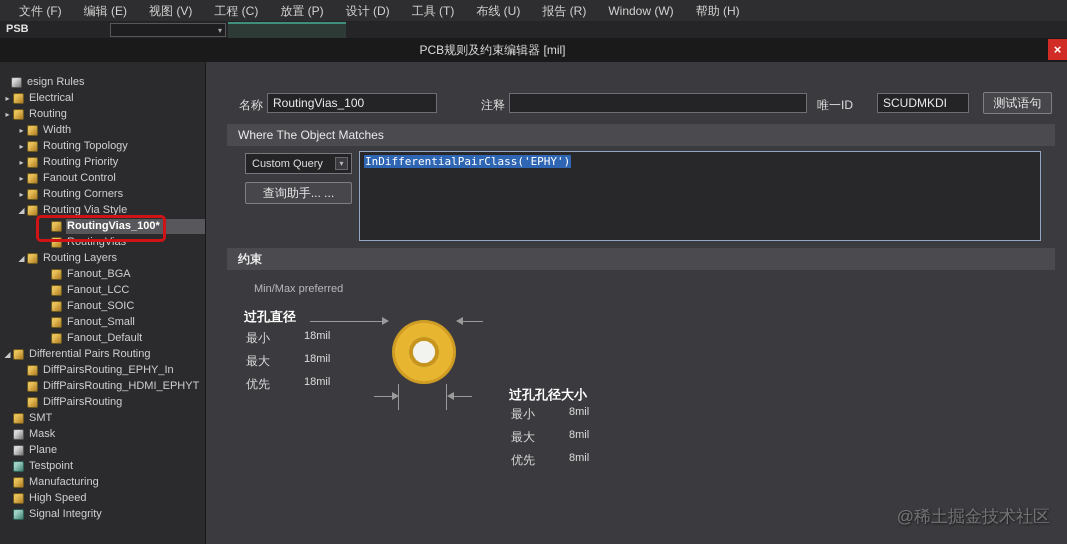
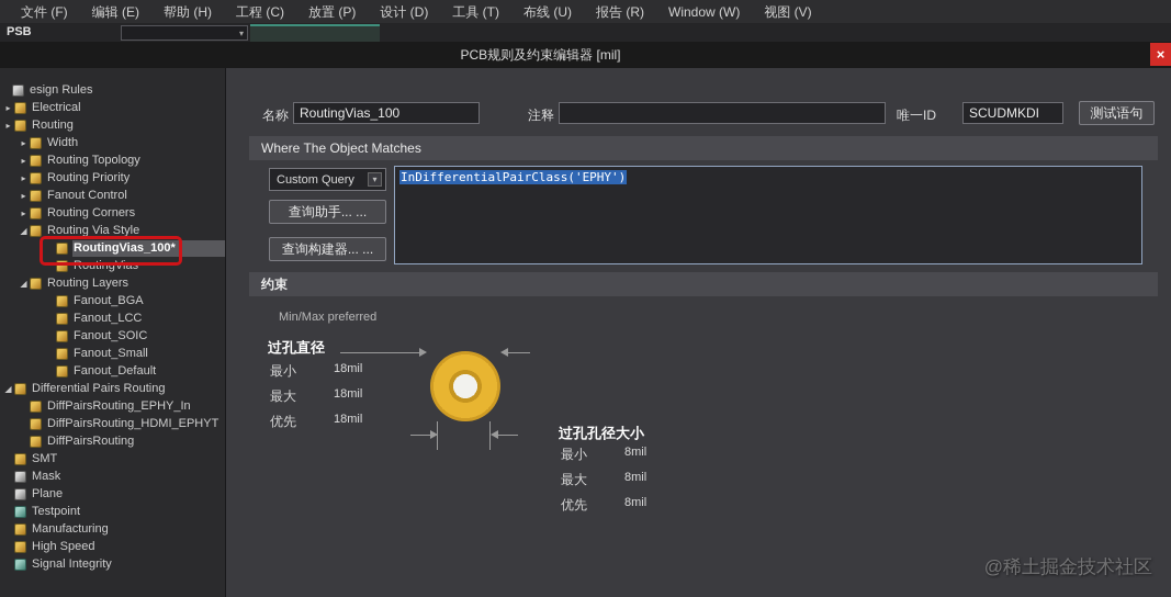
  文件 (F)
  编辑 (E)
- 视图 (V)
+ 帮助 (H)
  工程 (C)
  放置 (P)
  设计 (D)
  工具 (T)
  布线 (U)
  报告 (R)
  Window (W)
- 帮助 (H)
+ 视图 (V)
  PSB
  ▾
  PCB规则及约束编辑器 [mil]
  ×
  esign Rules
  ▸
  Electrical
  ▸
  Routing
  ▸
  Width
  ▸
  Routing Topology
  ▸
  Routing Priority
  ▸
  Fanout Control
  ▸
  Routing Corners
  ◢
  Routing Via Style
  RoutingVias_100*
  RoutingVias
  ◢
  Routing Layers
  Fanout_BGA
  Fanout_LCC
  Fanout_SOIC
  Fanout_Small
  Fanout_Default
  ◢
  Differential Pairs Routing
  DiffPairsRouting_EPHY_In
  DiffPairsRouting_HDMI_EPHYT
  DiffPairsRouting
  SMT
  Mask
  Plane
  Testpoint
  Manufacturing
  High Speed
  Signal Integrity
  名称
  RoutingVias_100
  注释
  唯一ID
  SCUDMKDI
  测试语句
  Where The Object Matches
  Custom Query
  ▾
  查询助手... ...
+ 查询构建器... ...
  InDifferentialPairClass('EPHY')
  约束
  Min/Max preferred
  过孔直径
  最小
  18mil
  最大
  18mil
  优先
  18mil
  过孔孔径大小
  最小
  8mil
  最大
  8mil
  优先
  8mil
  @稀土掘金技术社区
